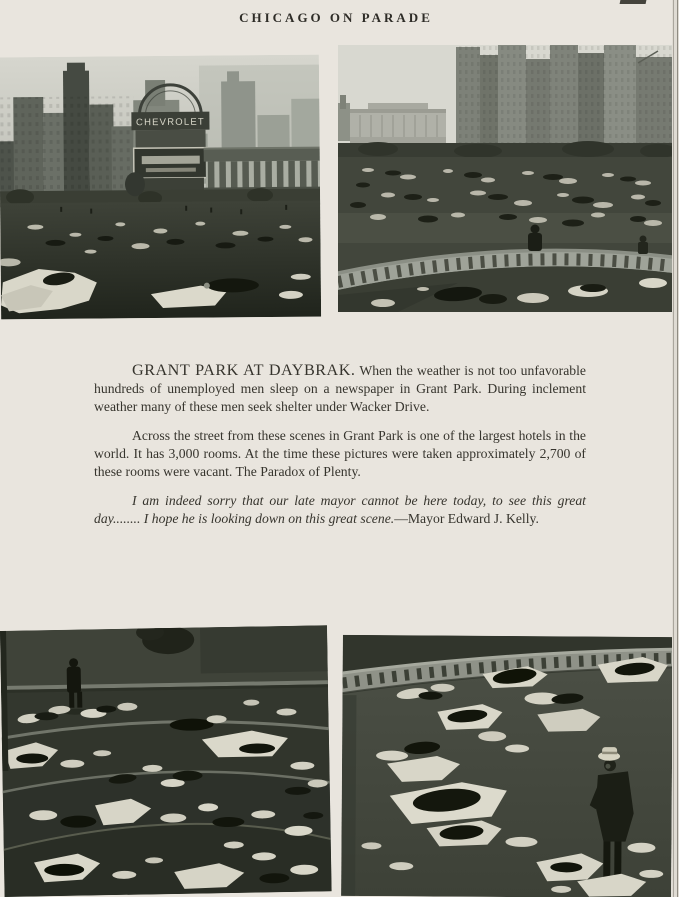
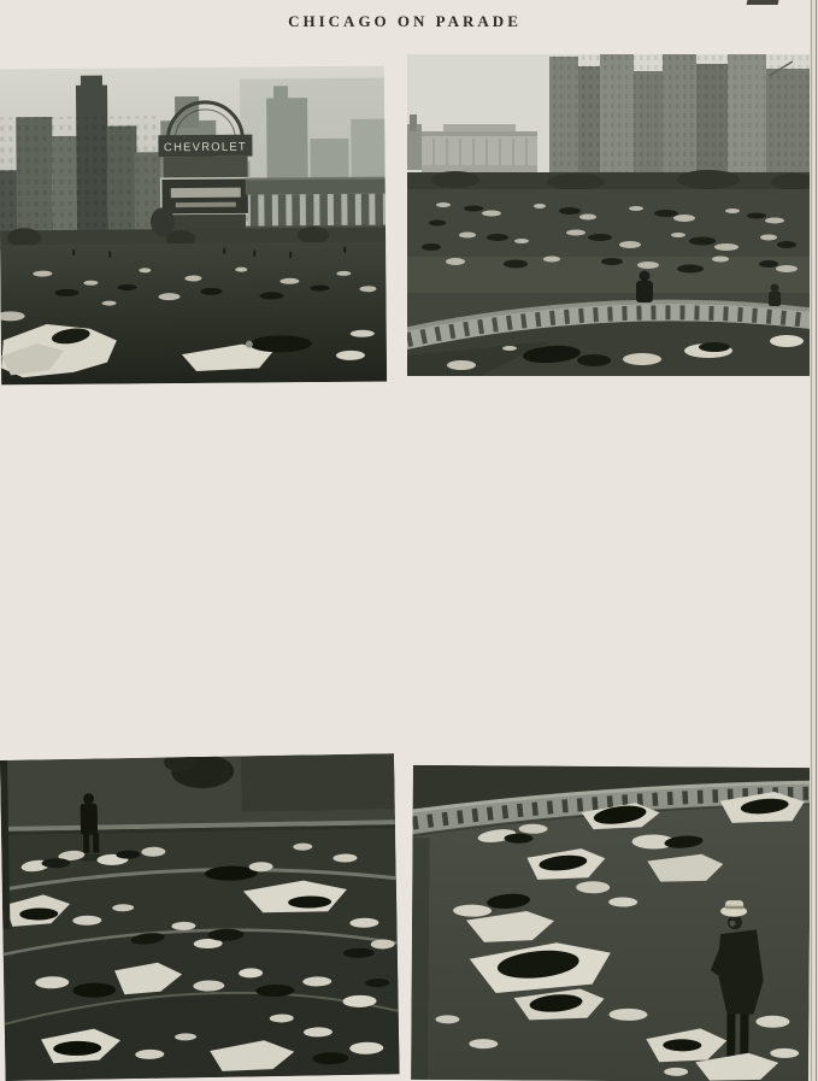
  CHICAGO ON PARADE
  CHEVROLET
- GRANT PARK AT DAYBRAK. When the weather is not too unfavorable hundreds of unemployed men sleep on a newspaper in Grant Park. During inclement weather many of these men seek shelter under Wacker Drive.
- Across the street from these scenes in Grant Park is one of the largest hotels in the world. It has 3,000 rooms. At the time these pictures were taken approximately 2,700 of these rooms were vacant. The Paradox of Plenty.
- I am indeed sorry that our late mayor cannot be here today, to see this great day........ I hope he is looking down on this great scene.—Mayor Edward J. Kelly.
